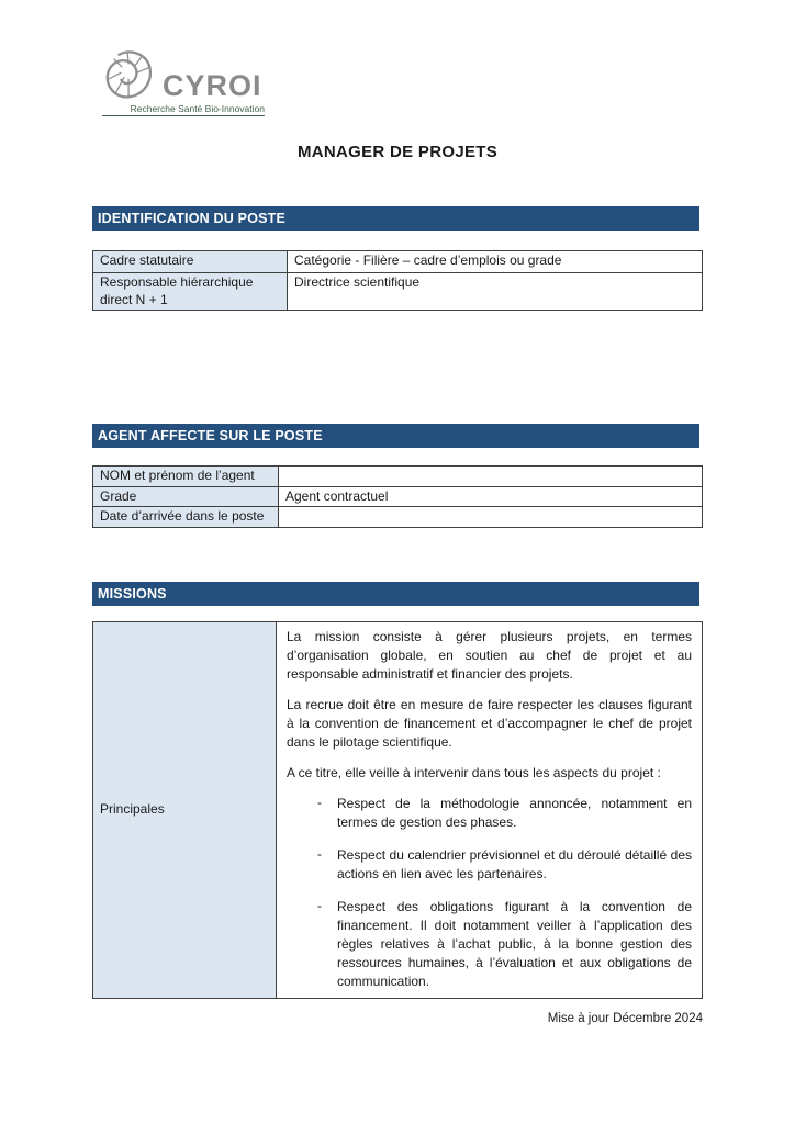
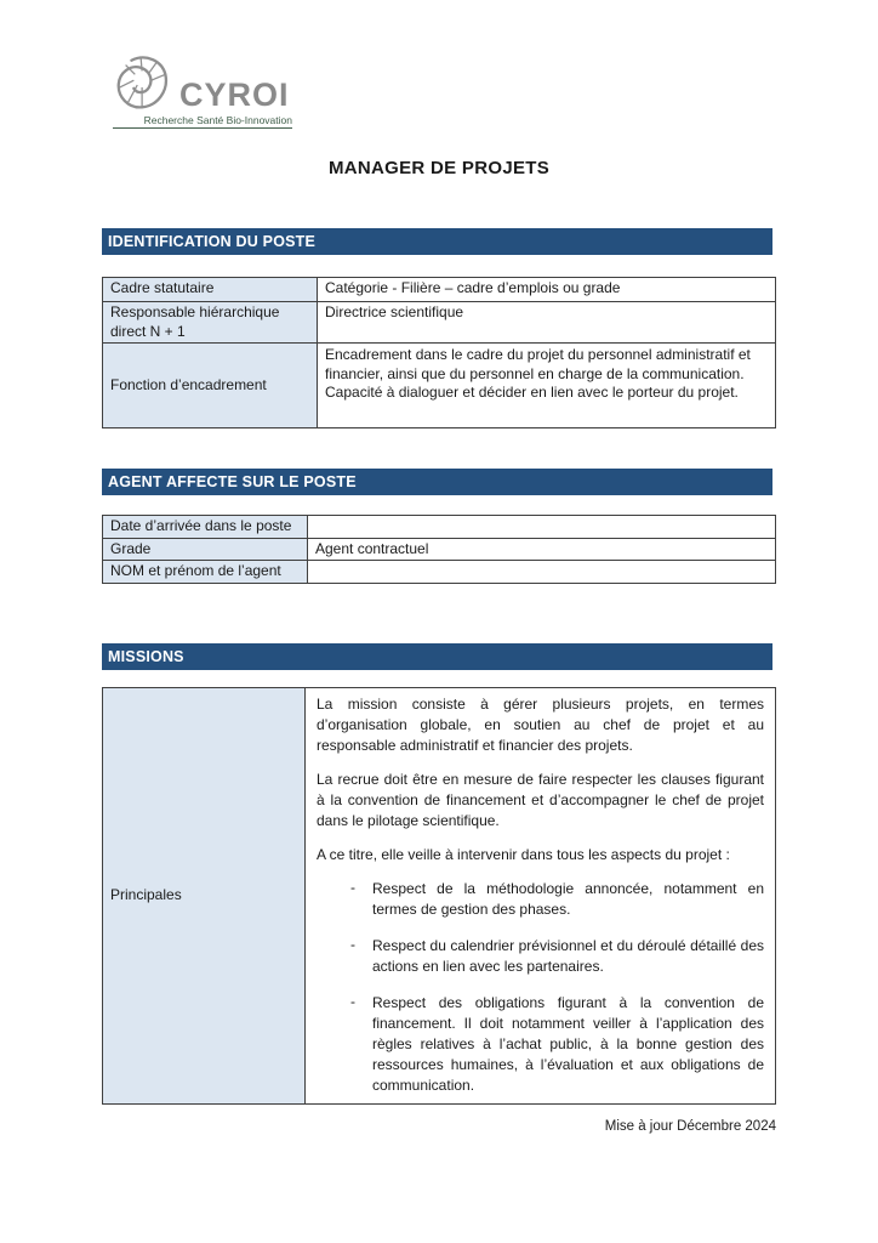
  CYROI
  Recherche Santé Bio-Innovation
  MANAGER DE PROJETS
  IDENTIFICATION DU POSTE
  Cadre statutaire	Catégorie - Filière – cadre d’emplois ou grade
  Responsable hiérarchique direct N + 1	Directrice scientifique
+ Fonction d’encadrement	Encadrement dans le cadre du projet du personnel administratif et financier, ainsi que du personnel en charge de la communication. Capacité à dialoguer et décider en lien avec le porteur du projet.
  AGENT AFFECTE SUR LE POSTE
- NOM et prénom de l’agent
+ Date d’arrivée dans le poste
  Grade	Agent contractuel
- Date d’arrivée dans le poste
+ NOM et prénom de l’agent
  MISSIONS
  Principales	La mission consiste à gérer plusieurs projets, en termes d’organisation globale, en soutien au chef de projet et au responsable administratif et financier des projets. La recrue doit être en mesure de faire respecter les clauses figurant à la convention de financement et d’accompagner le chef de projet dans le pilotage scientifique. A ce titre, elle veille à intervenir dans tous les aspects du projet : - Respect de la méthodologie annoncée, notamment en termes de gestion des phases. - Respect du calendrier prévisionnel et du déroulé détaillé des actions en lien avec les partenaires. - Respect des obligations figurant à la convention de financement. Il doit notamment veiller à l’application des règles relatives à l’achat public, à la bonne gestion des ressources humaines, à l’évaluation et aux obligations de communication.
  Mise à jour Décembre 2024
